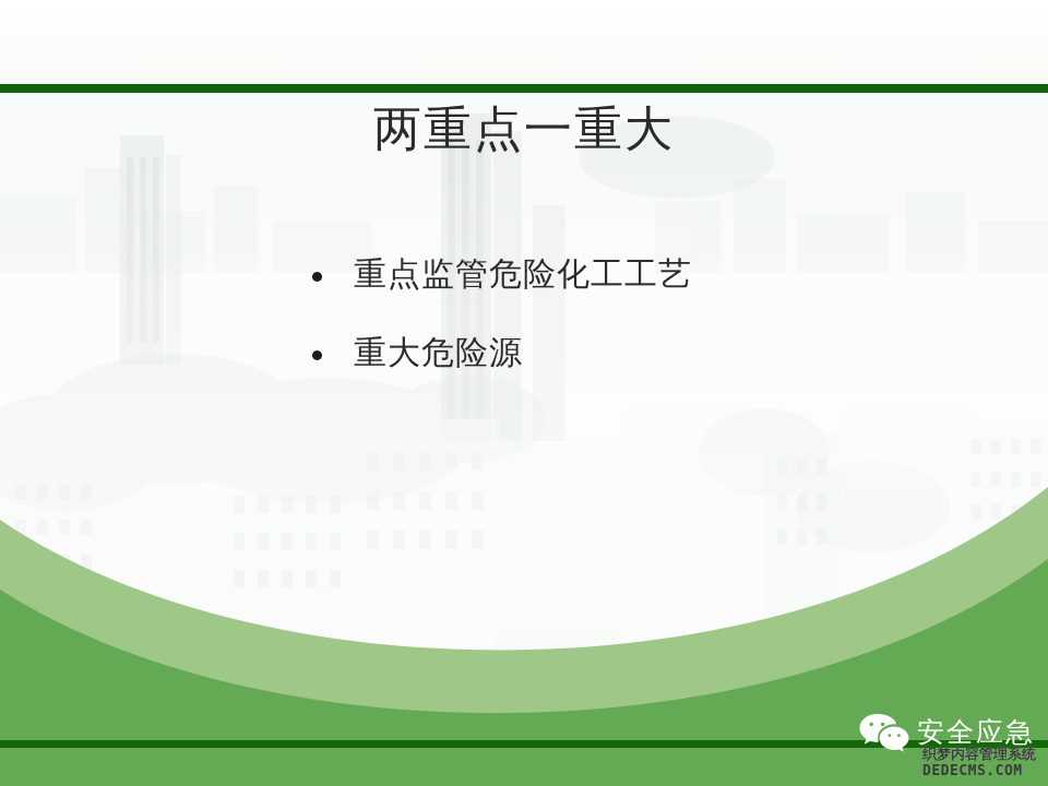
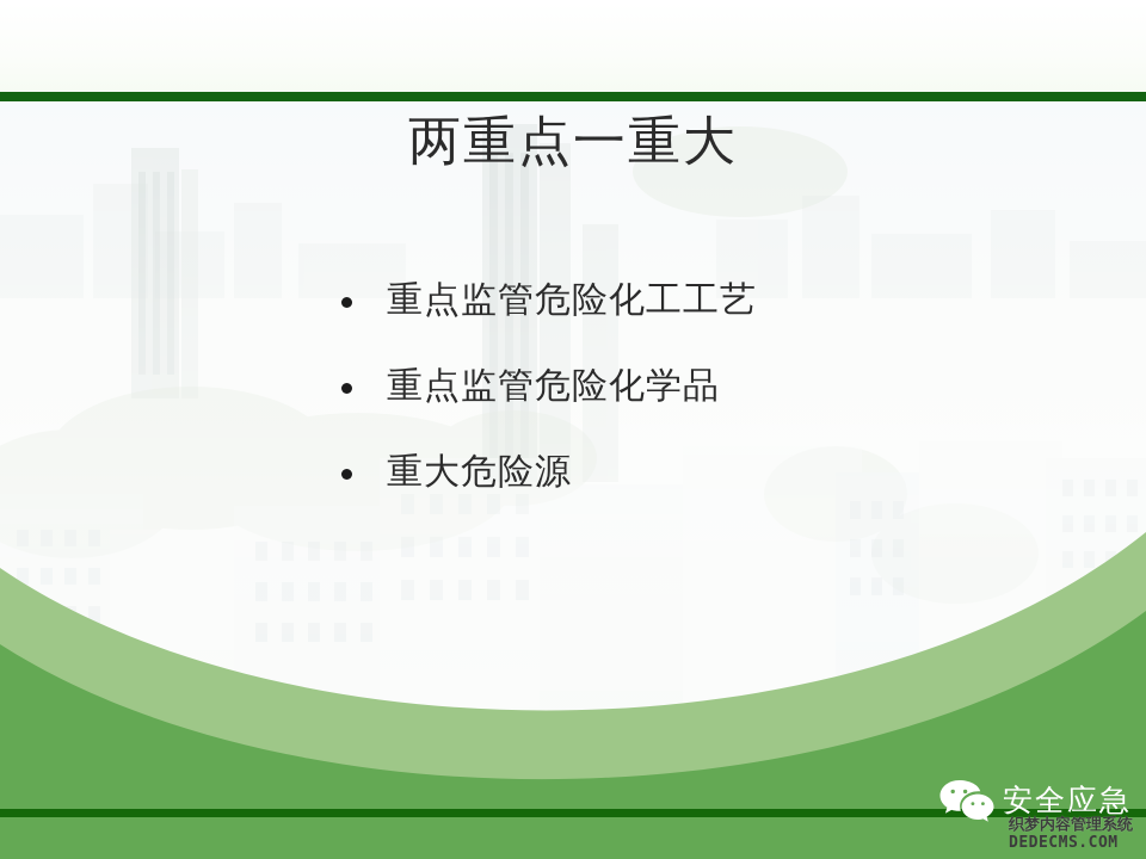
  两重点一重大
  重点监管危险化工工艺
+ 重点监管危险化学品
  重大危险源
  安全应急
  织梦内容管理系统
  DEDECMS.COM
